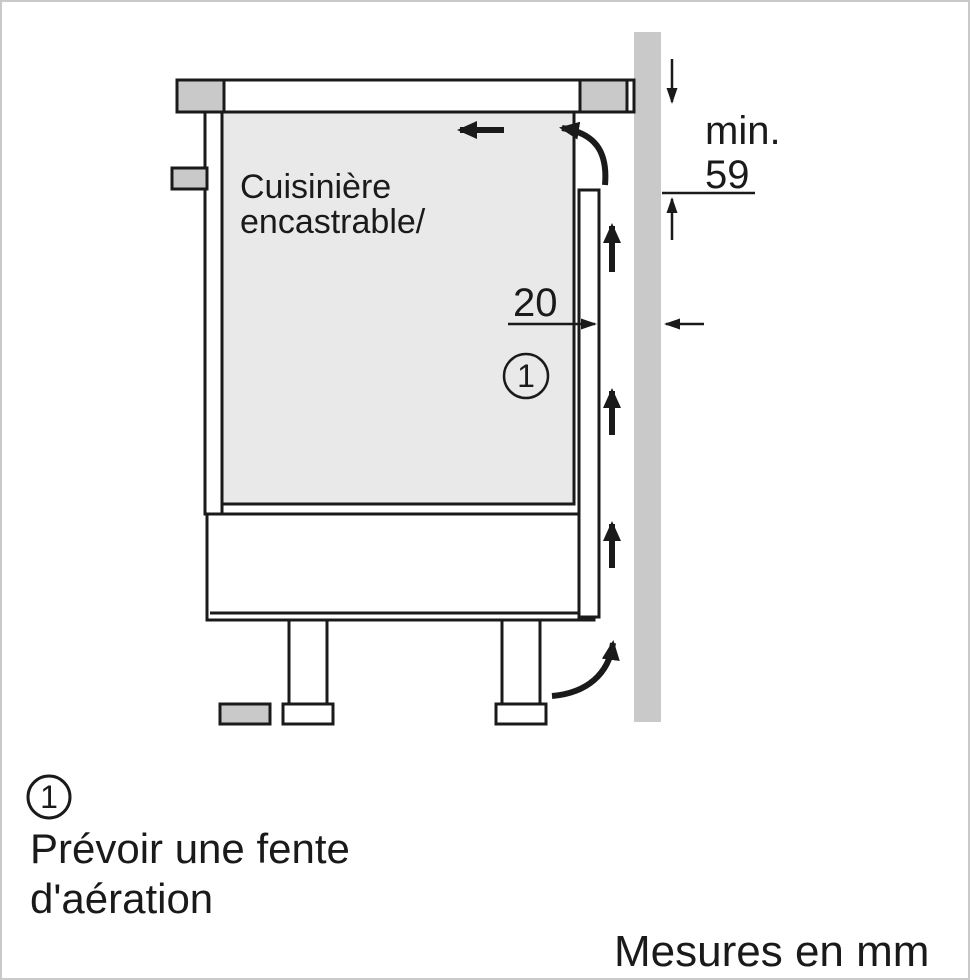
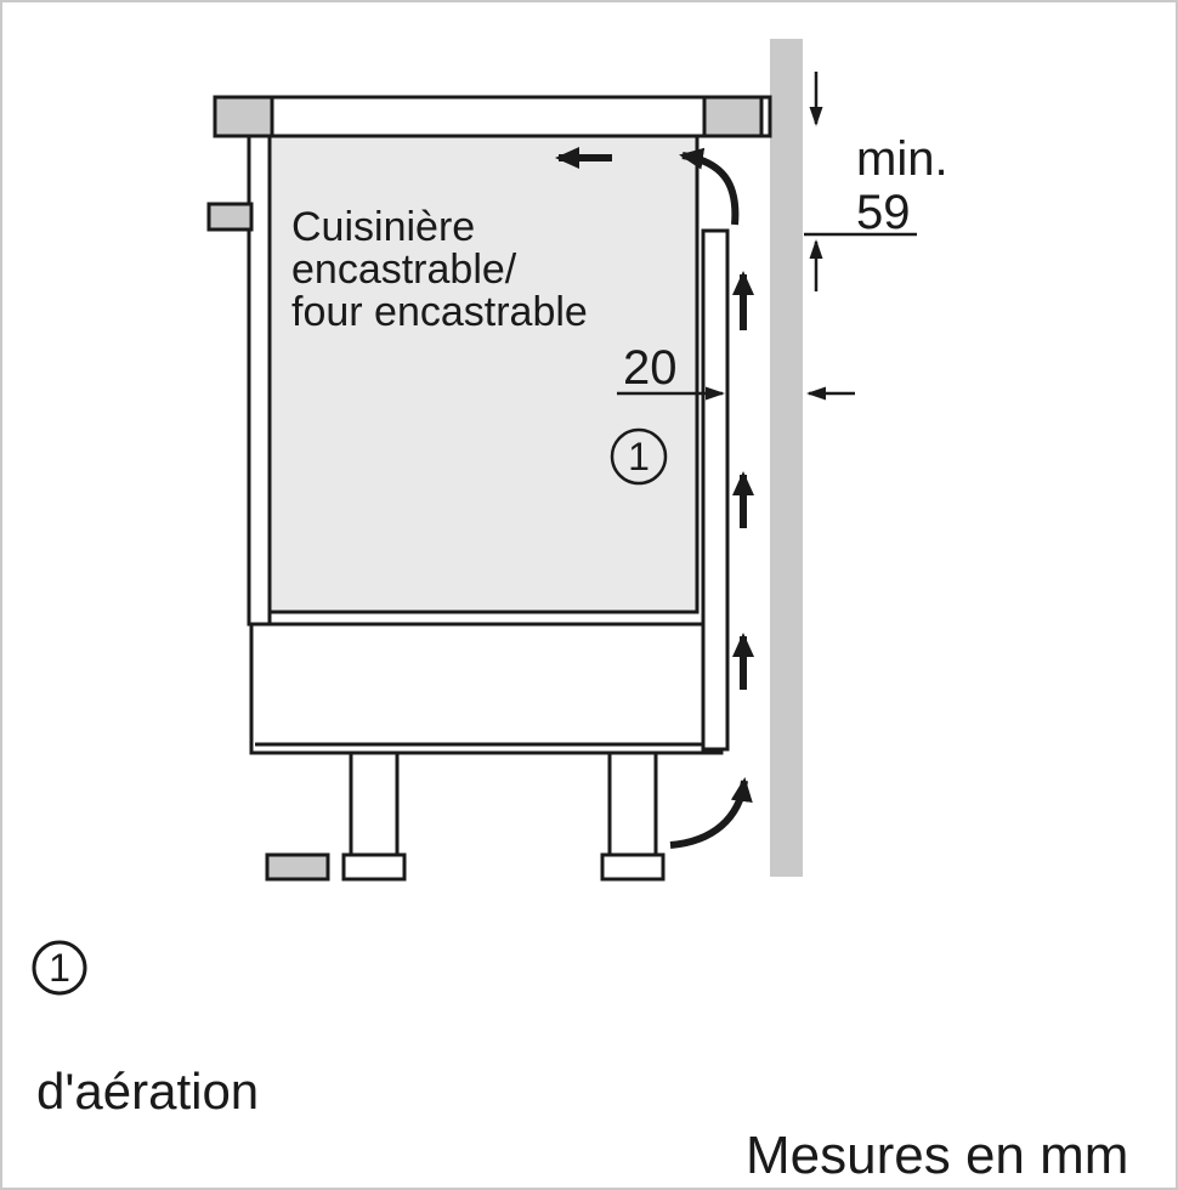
  1
  Cuisinière
  encastrable/
+ four encastrable
  min.
  59
  20
  1
- Prévoir une fente
  d'aération
  Mesures en mm
